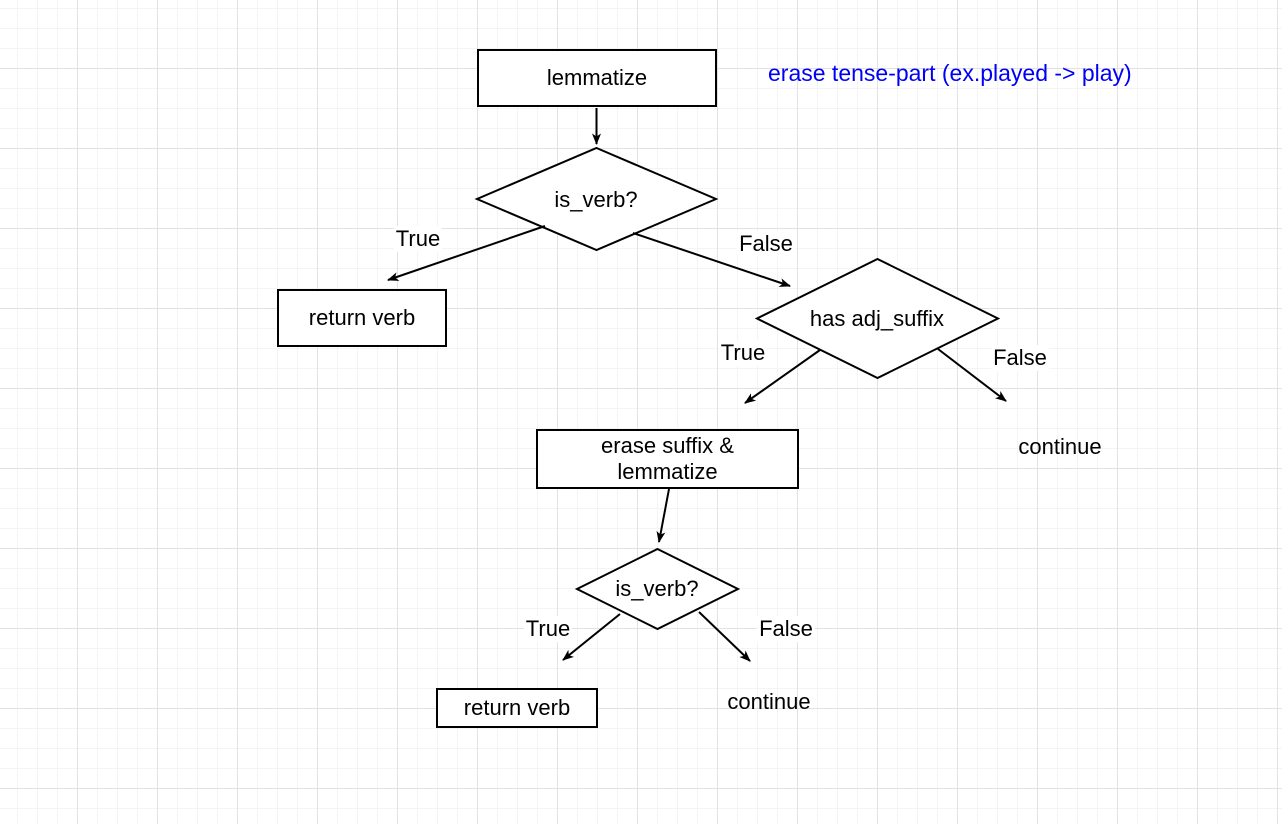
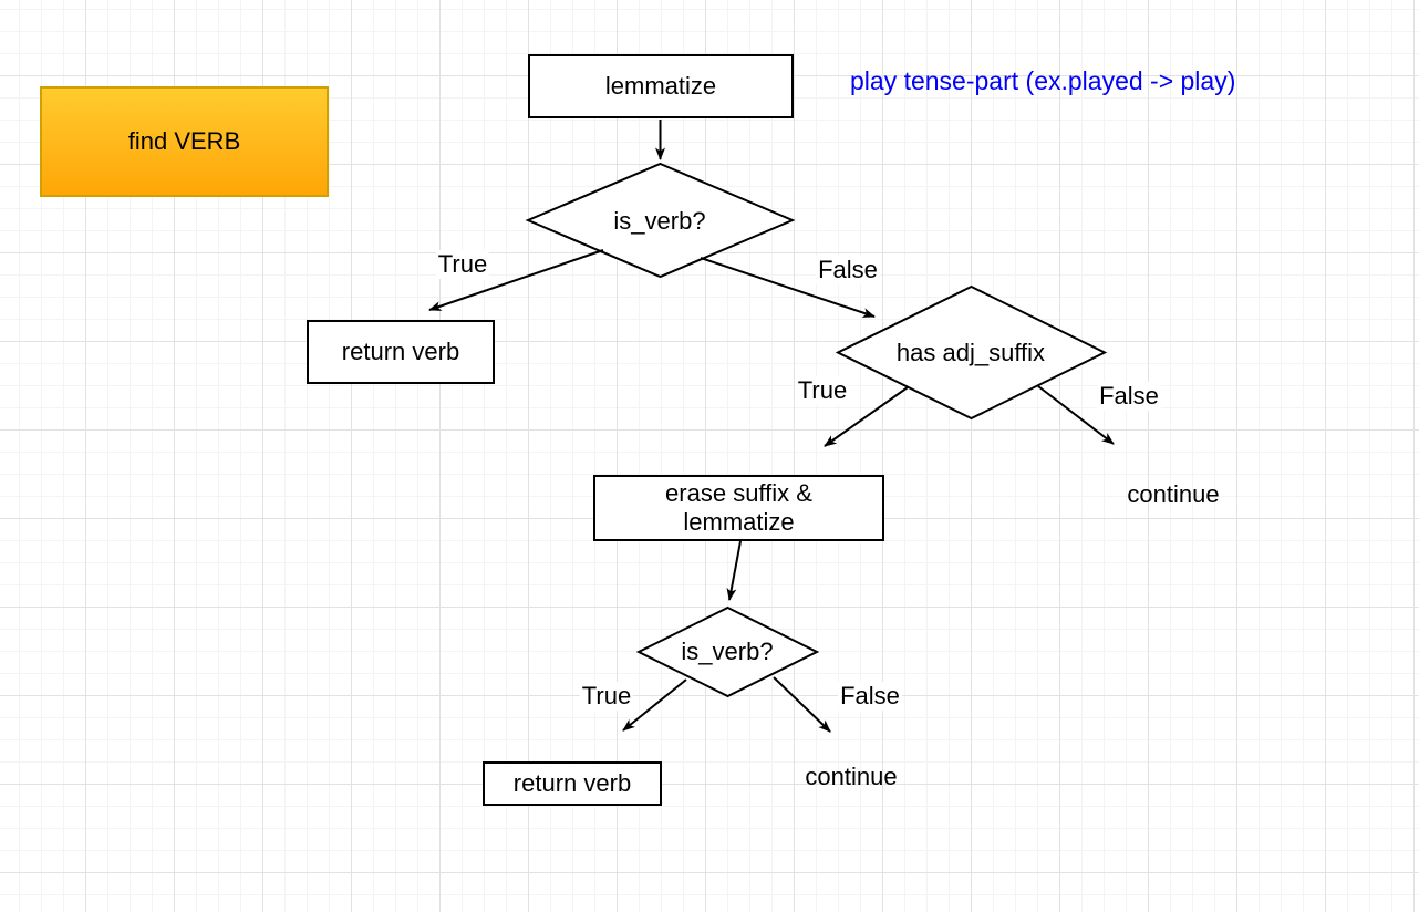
  lemmatize
+ find VERB
  return verb
  erase suffix &
  lemmatize
  return verb
  is_verb?
  has adj_suffix
  is_verb?
  True
  False
  True
  False
  True
  False
  continue
  continue
- erase tense-part (ex.played -> play)
+ play tense-part (ex.played -> play)
